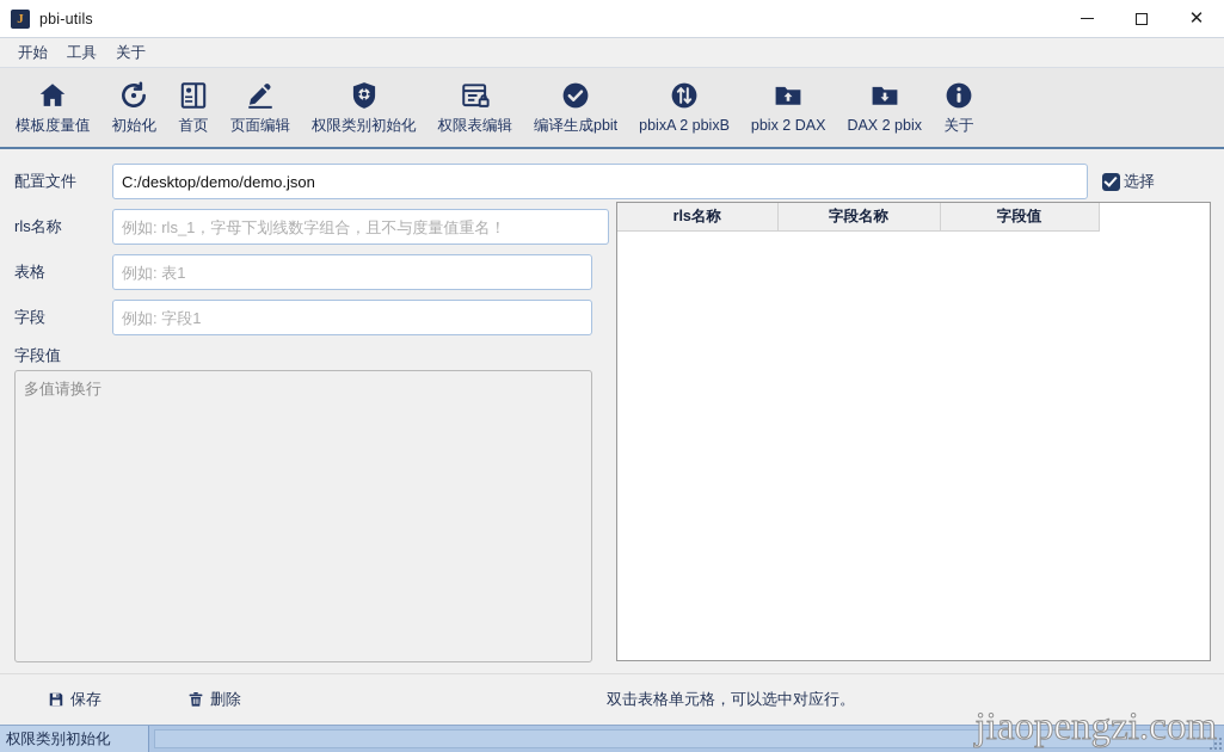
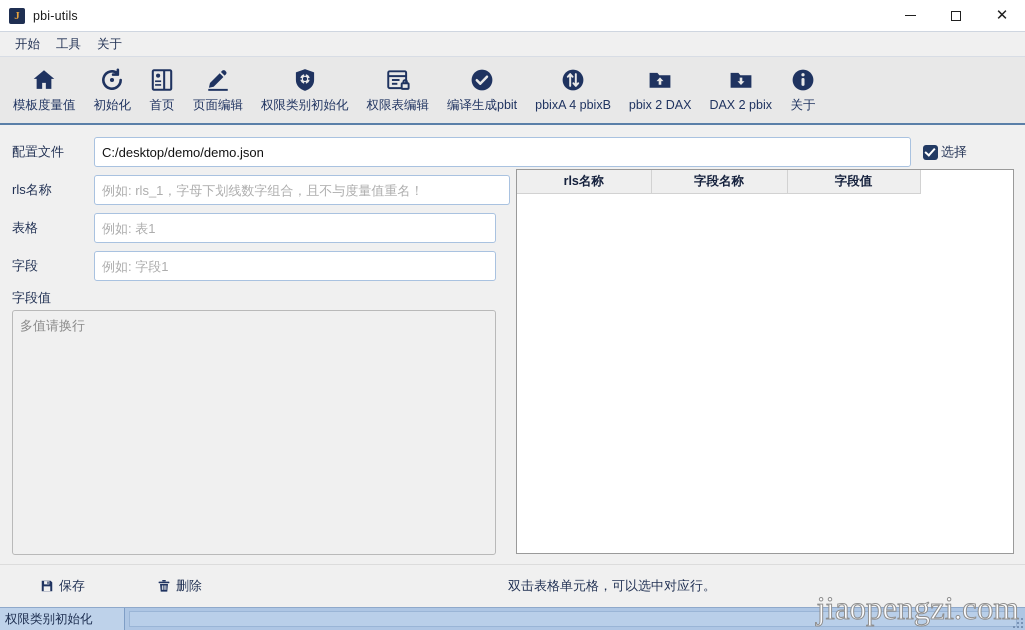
  J
  pbi-utils
  ✕
  开始
  工具
  关于
  模板度量值
  初始化
  首页
  页面编辑
  权限类别初始化
  权限表编辑
  编译生成pbit
- pbixA 2 pbixB
+ pbixA 4 pbixB
  pbix 2 DAX
  DAX 2 pbix
  关于
  配置文件
  C:/desktop/demo/demo.json
  选择
  rls名称
  例如: rls_1，字母下划线数字组合，且不与度量值重名！
  表格
  例如: 表1
  字段
  例如: 字段1
  字段值
  多值请换行
  rls名称	字段名称	字段值
  保存
  删除
  双击表格单元格，可以选中对应行。
  权限类别初始化
  jiaopengzi.com
